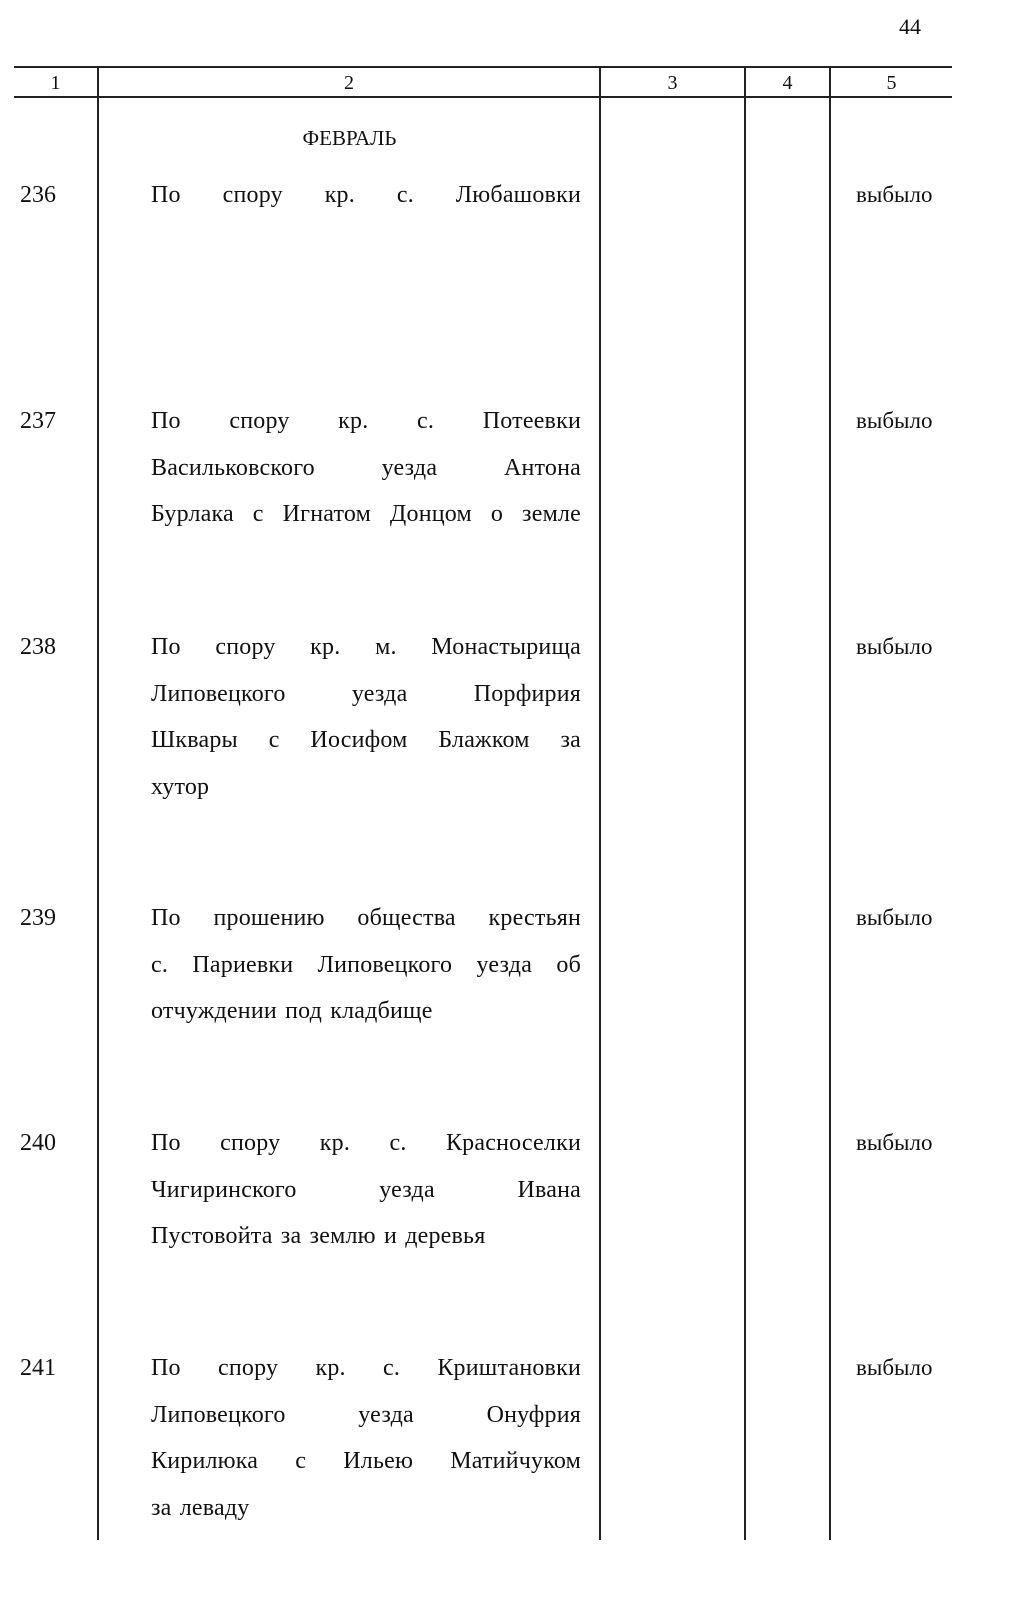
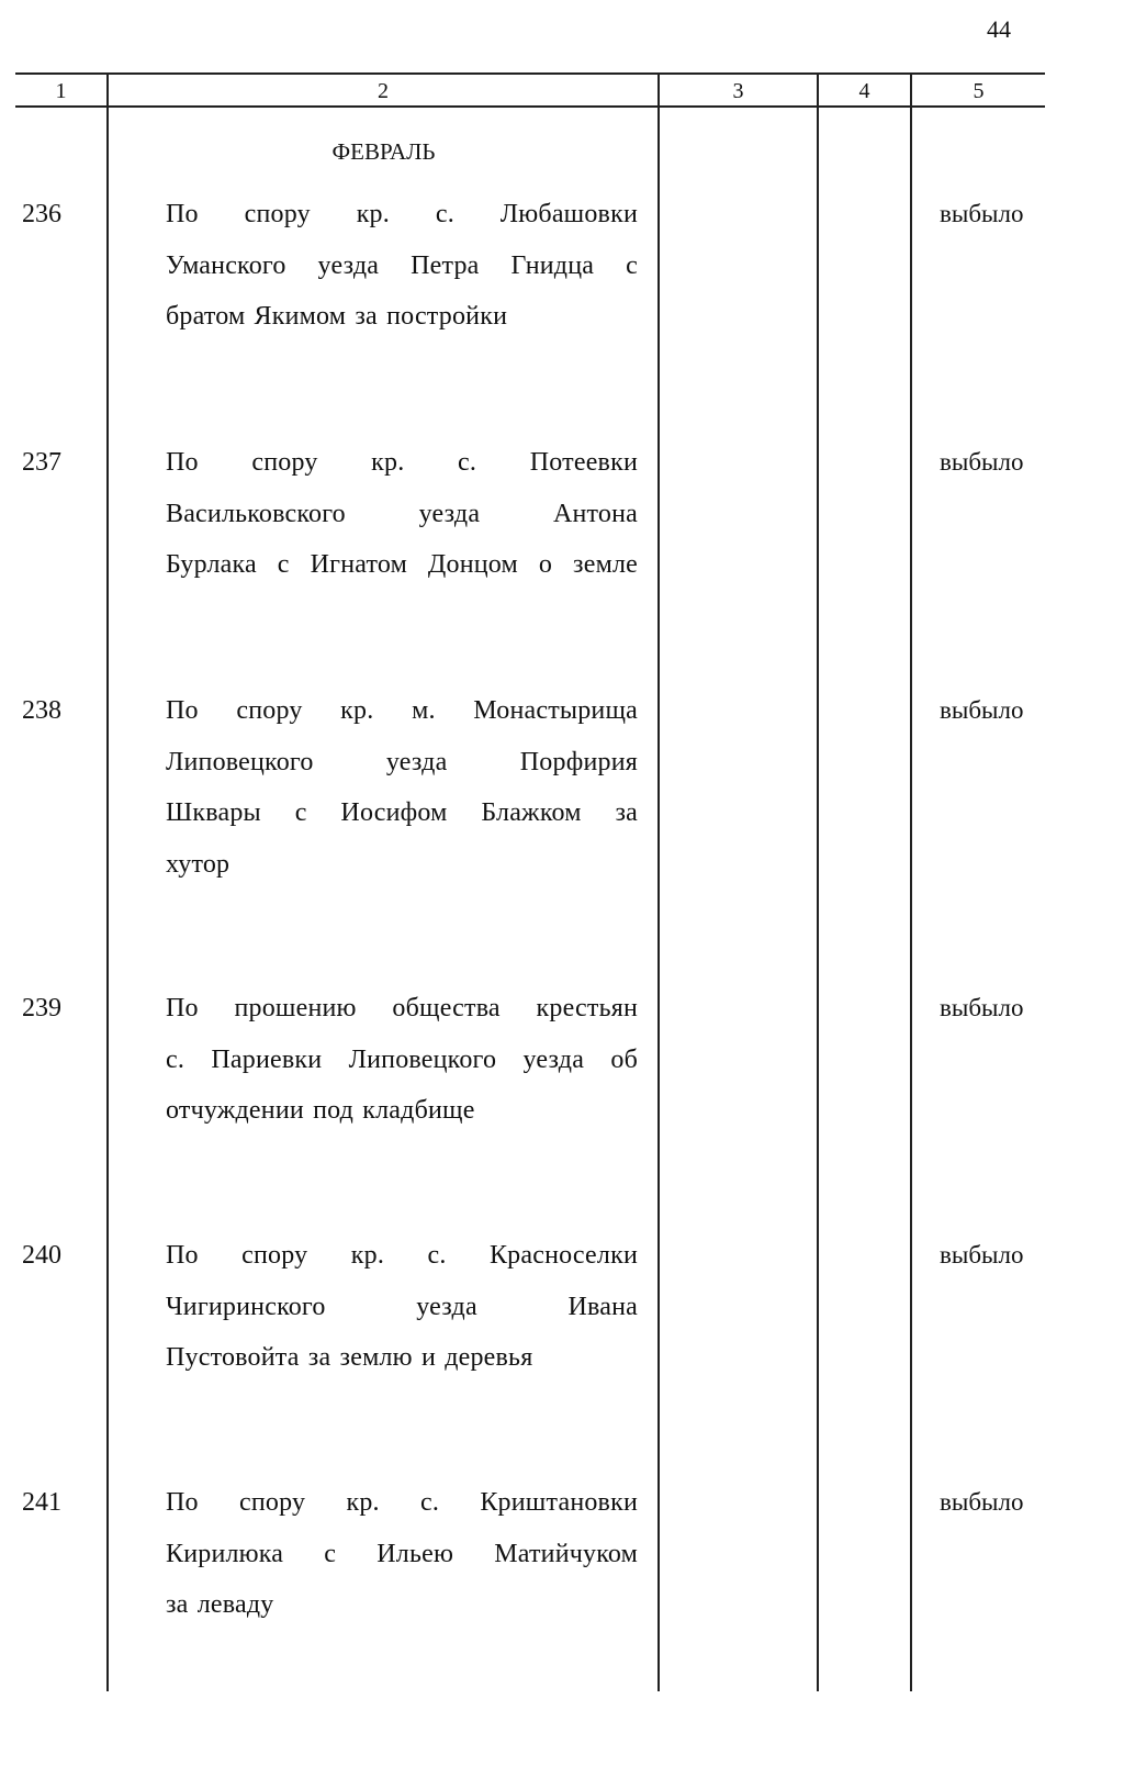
  44
  1
  2
  3
  4
  5
  ФЕВРАЛЬ
  236
  По спору кр. с. Любашовки
+ Уманского уезда Петра Гнидца с
+ братом Якимом за постройки
  выбыло
  237
  По спору кр. с. Потеевки
  Васильковского уезда Антона
  Бурлака с Игнатом Донцом о земле
  выбыло
  238
  По спору кр. м. Монастырища
  Липовецкого уезда Порфирия
  Шквары с Иосифом Блажком за
  хутор
  выбыло
  239
  По прошению общества крестьян
  с. Париевки Липовецкого уезда об
  отчуждении под кладбище
  выбыло
  240
  По спору кр. с. Красноселки
  Чигиринского уезда Ивана
  Пустовойта за землю и деревья
  выбыло
  241
  По спору кр. с. Криштановки
- Липовецкого уезда Онуфрия
  Кирилюка с Ильею Матийчуком
  за леваду
  выбыло
